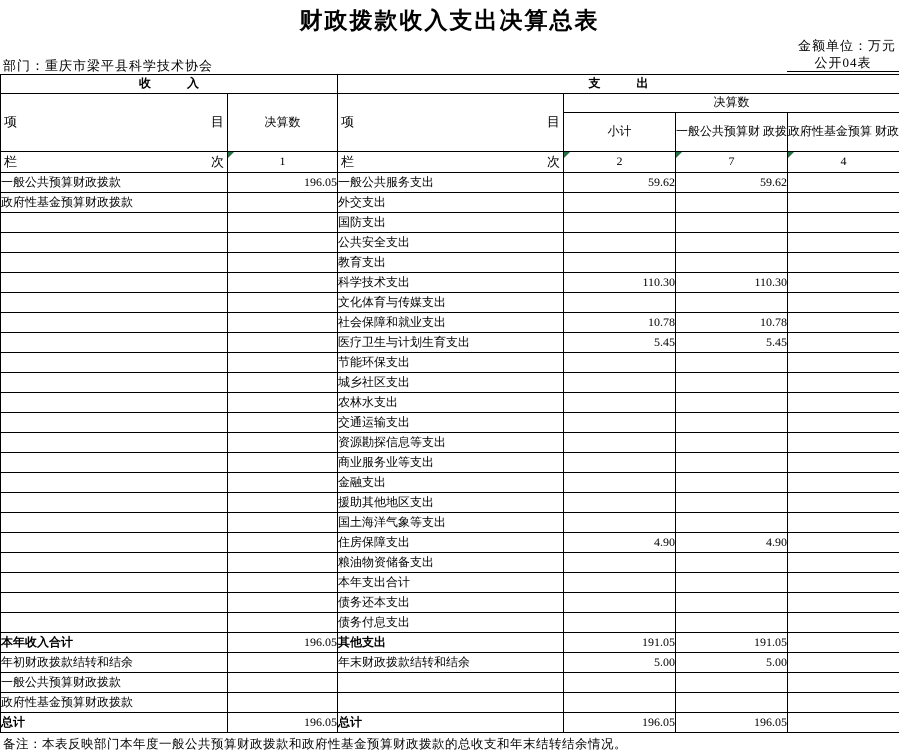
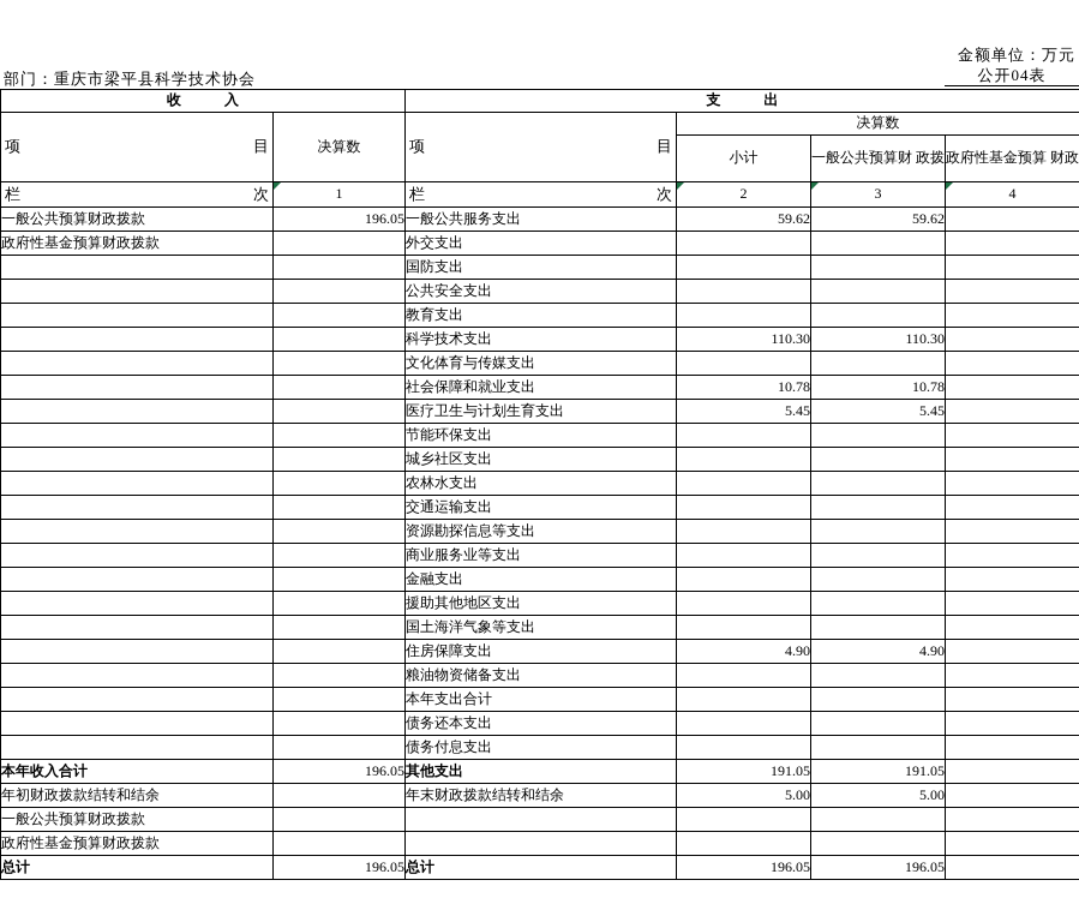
- 财政拨款收入支出决算总表
  金额单位：万元
  部门：重庆市梁平县科学技术协会
  公开04表
  收 入	支 出
  项 目	决算数	项 目	决算数
  小计	一般公共预算财 政拨	政府性基金预算 财政
- 栏 次	1	栏 次	2	7	4
+ 栏 次	1	栏 次	2	3	4
  一般公共预算财政拨款	196.05	一般公共服务支出	59.62	59.62
  政府性基金预算财政拨款		外交支出
  		国防支出
  		公共安全支出
  		教育支出
  		科学技术支出	110.30	110.30
  		文化体育与传媒支出
  		社会保障和就业支出	10.78	10.78
  		医疗卫生与计划生育支出	5.45	5.45
  		节能环保支出
  		城乡社区支出
  		农林水支出
  		交通运输支出
  		资源勘探信息等支出
  		商业服务业等支出
  		金融支出
  		援助其他地区支出
  		国土海洋气象等支出
  		住房保障支出	4.90	4.90
  		粮油物资储备支出
  		本年支出合计
  		债务还本支出
  		债务付息支出
  本年收入合计	196.05	其他支出	191.05	191.05
  年初财政拨款结转和结余		年末财政拨款结转和结余	5.00	5.00
  一般公共预算财政拨款
  政府性基金预算财政拨款
  总计	196.05	总计	196.05	196.05
- 备注：本表反映部门本年度一般公共预算财政拨款和政府性基金预算财政拨款的总收支和年末结转结余情况。
